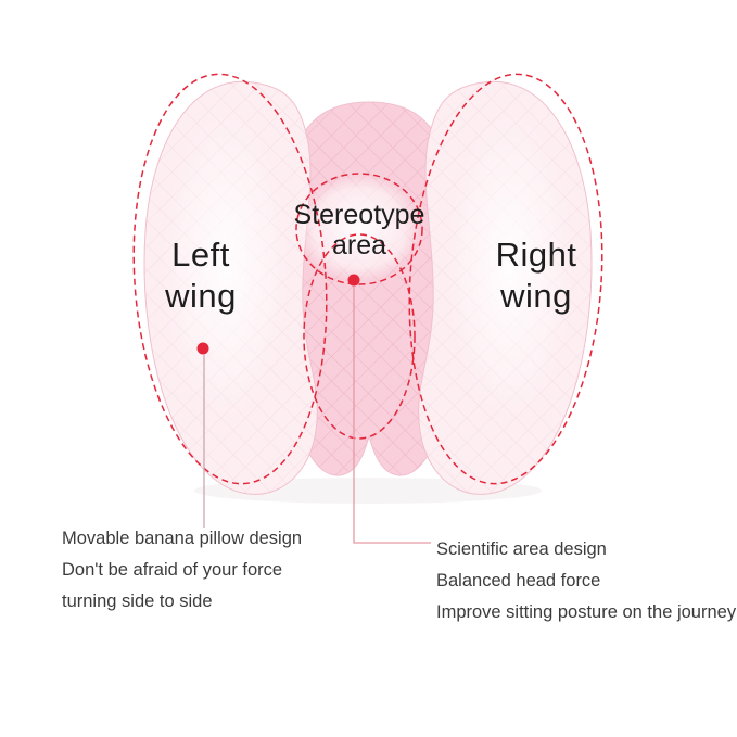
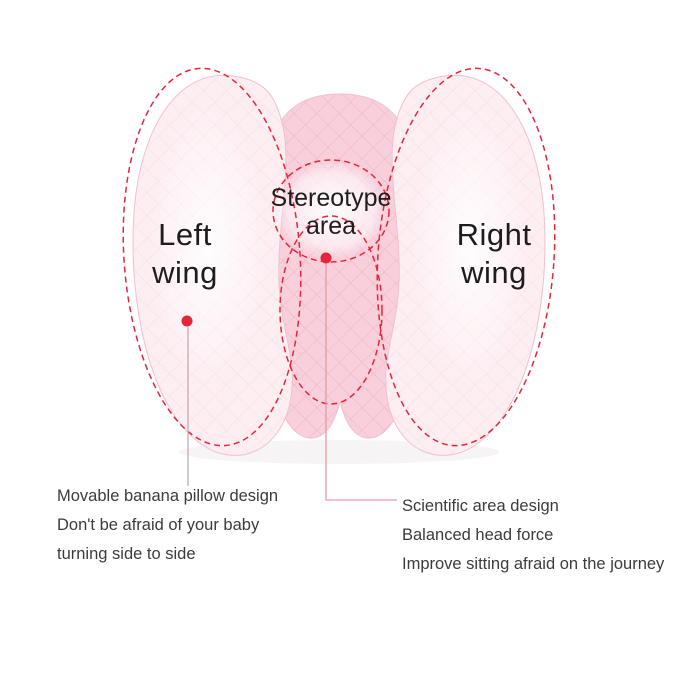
  Left
  wing
  Right
  wing
  Stereotype
  area
  Movable banana pillow design
- Don't be afraid of your force
+ Don't be afraid of your baby
  turning side to side
  Scientific area design
  Balanced head force
- Improve sitting posture on the journey
+ Improve sitting afraid on the journey
